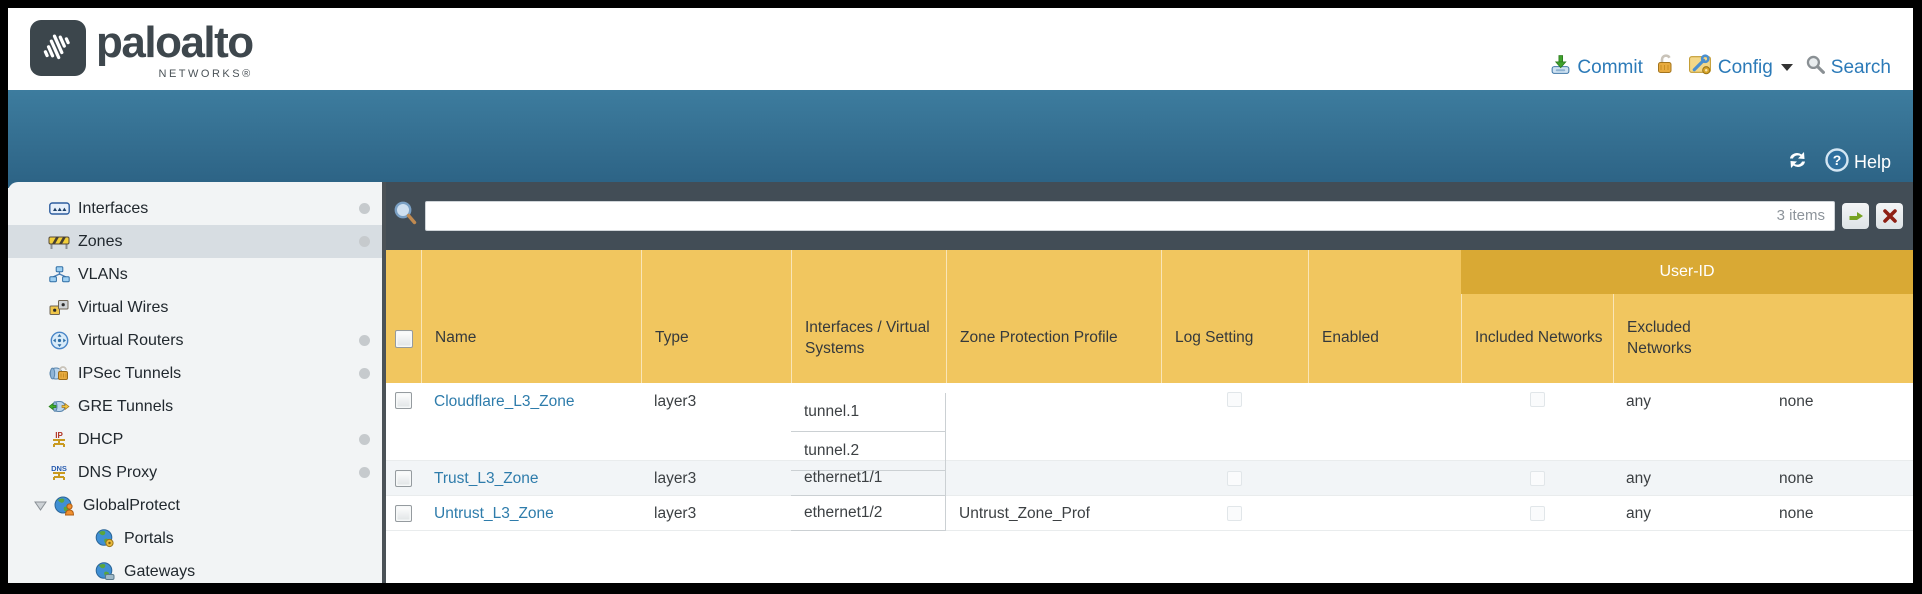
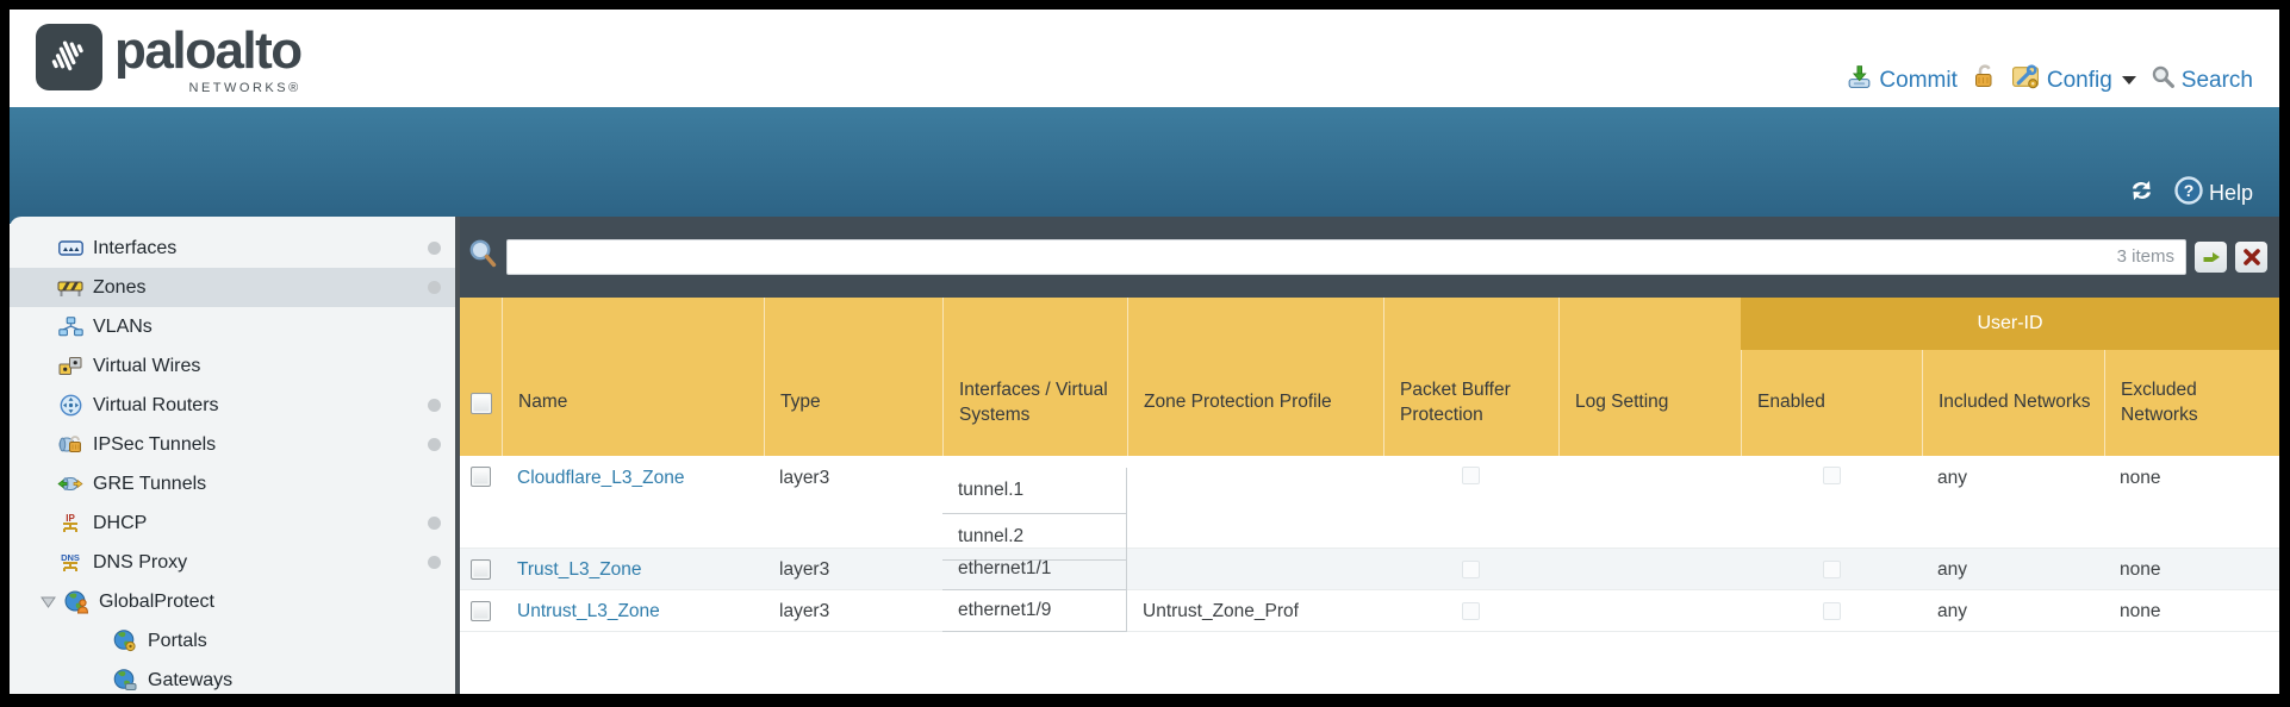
  paloalto
  NETWORKS®
  Commit
  Config
  Search
  ?
  Help
  Interfaces
  Zones
  VLANs
  Virtual Wires
  Virtual Routers
  IPSec Tunnels
  GRE Tunnels
  IP
  DHCP
  DNS
  DNS Proxy
  GlobalProtect
  Portals
  Gateways
  3 items
  User-ID
  Name
  Type
  Interfaces / Virtual Systems
  Zone Protection Profile
+ Packet Buffer Protection
  Log Setting
  Enabled
  Included Networks
  Excluded Networks
  Cloudflare_L3_Zone
  layer3
  tunnel.1
  tunnel.2
  any
  none
  Trust_L3_Zone
  layer3
  ethernet1/1
  any
  none
  Untrust_L3_Zone
  layer3
- ethernet1/2
+ ethernet1/9
  Untrust_Zone_Prof
  any
  none
